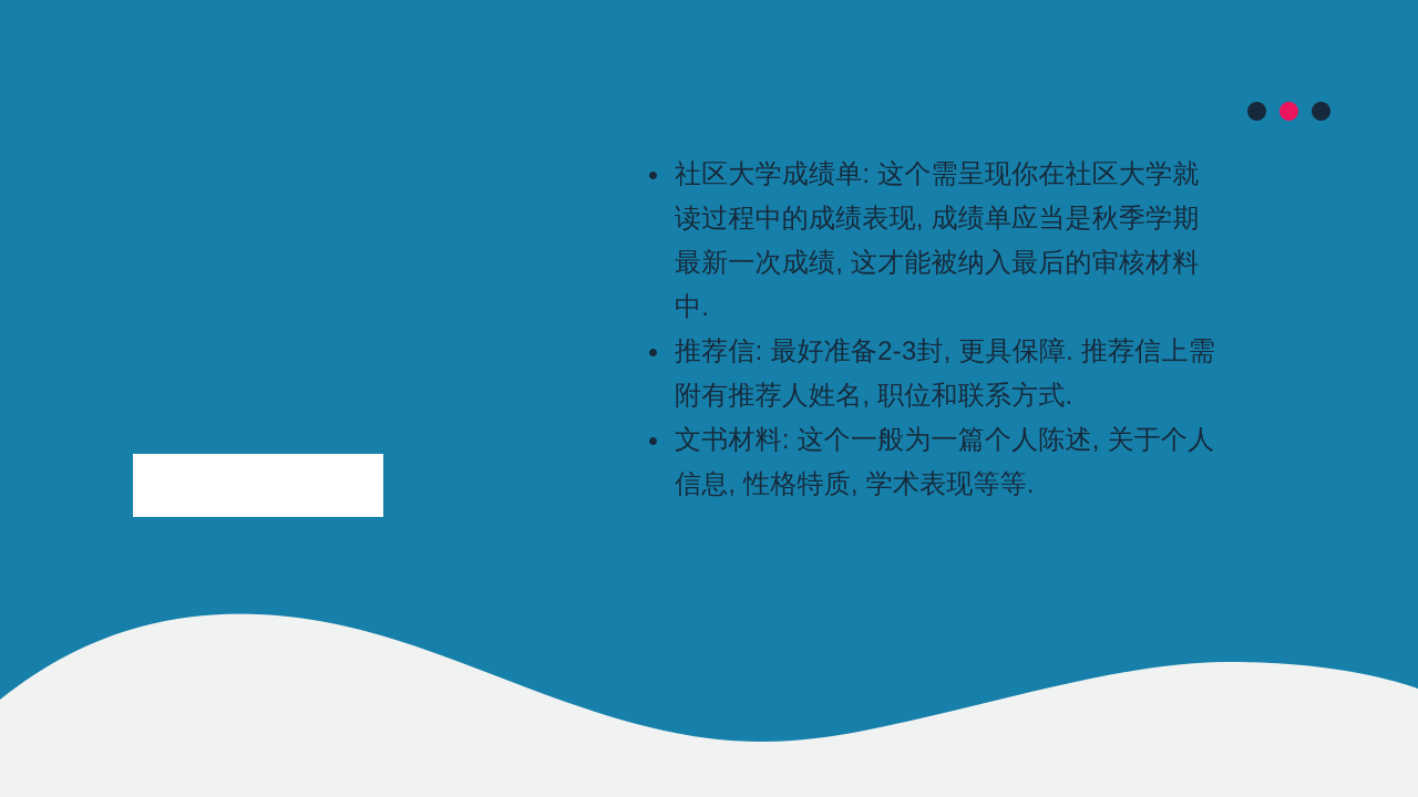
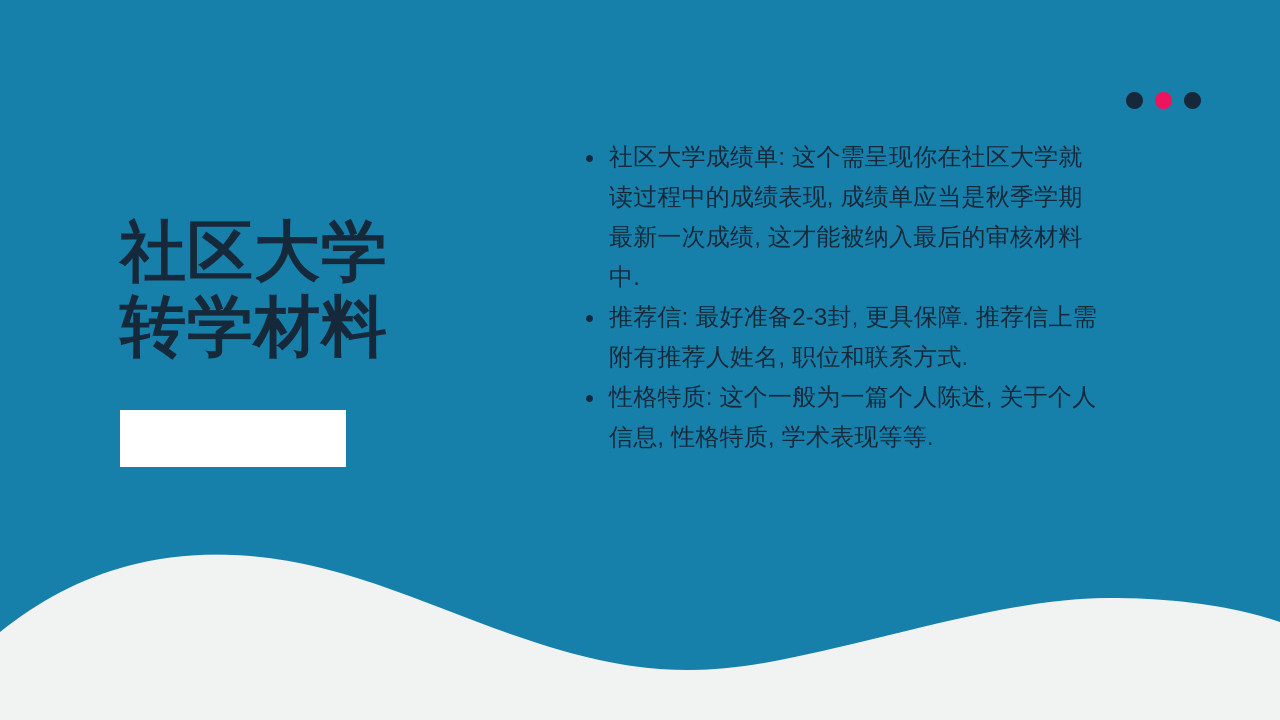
+ 社区大学
+ 转学材料
  社区大学成绩单: 这个需呈现你在社区大学就读过程中的成绩表现, 成绩单应当是秋季学期最新一次成绩, 这才能被纳入最后的审核材料中.
  推荐信: 最好准备2-3封, 更具保障. 推荐信上需附有推荐人姓名, 职位和联系方式.
- 文书材料: 这个一般为一篇个人陈述, 关于个人信息, 性格特质, 学术表现等等.
+ 性格特质: 这个一般为一篇个人陈述, 关于个人信息, 性格特质, 学术表现等等.
